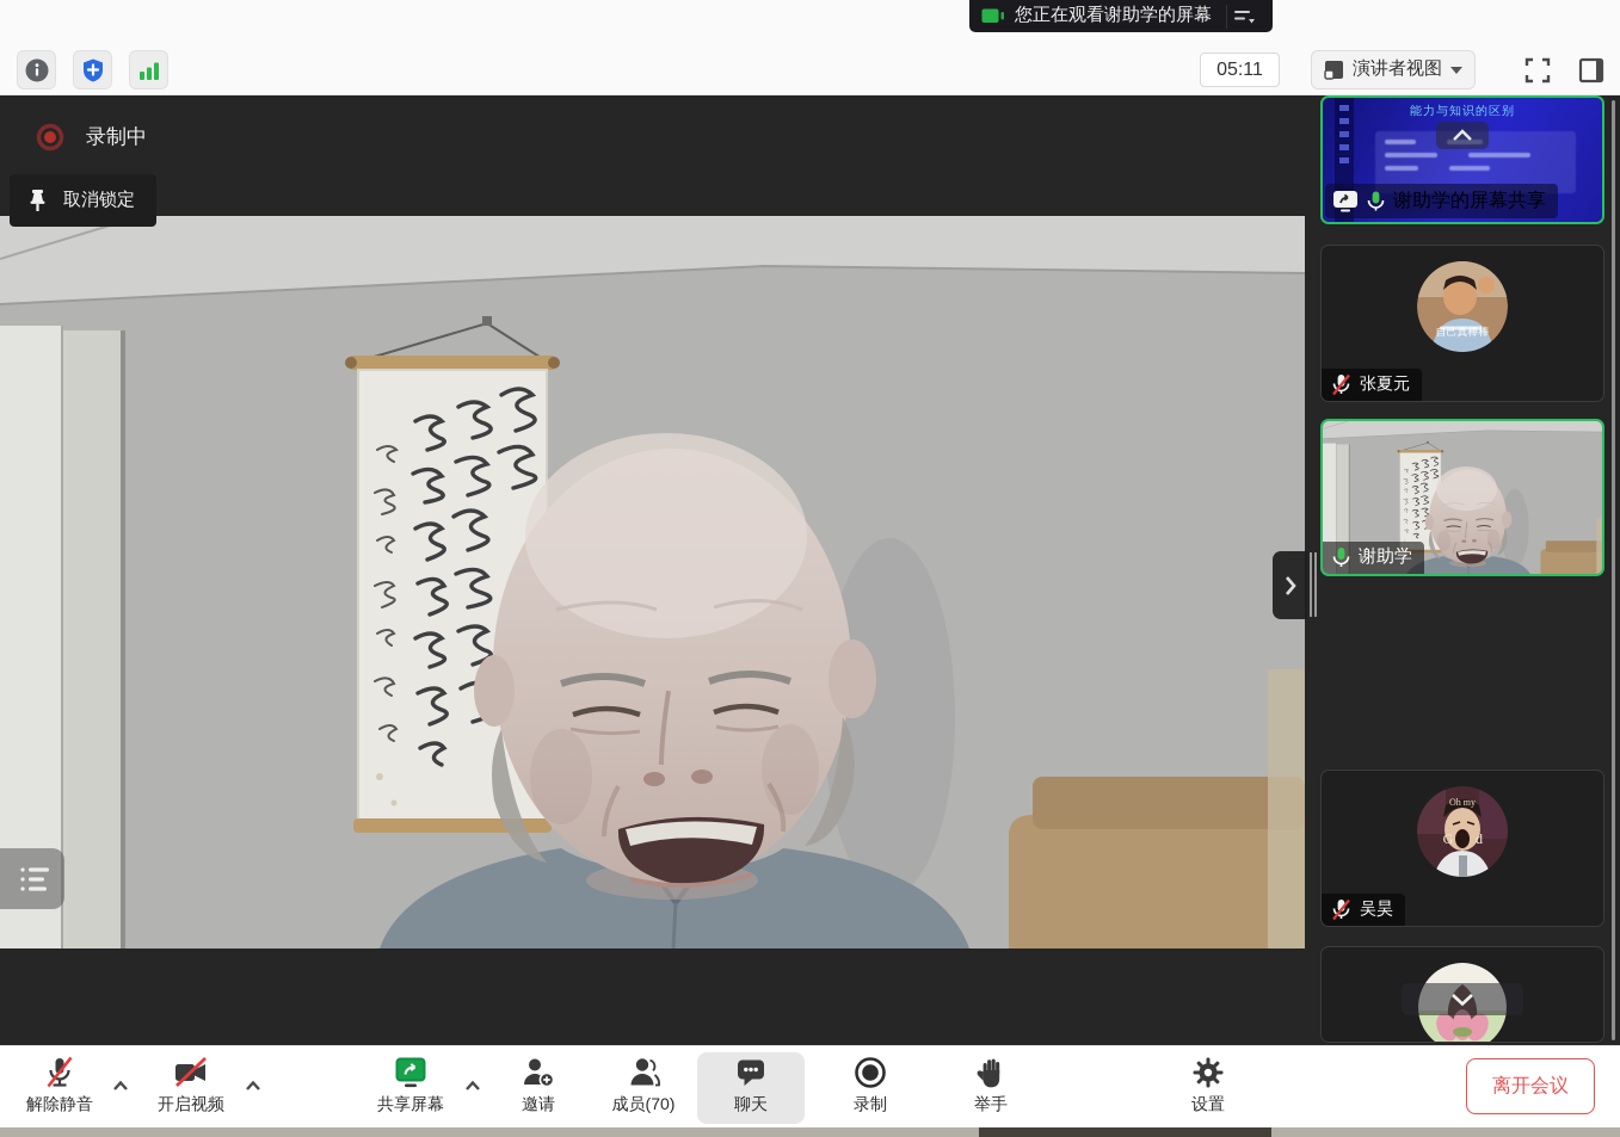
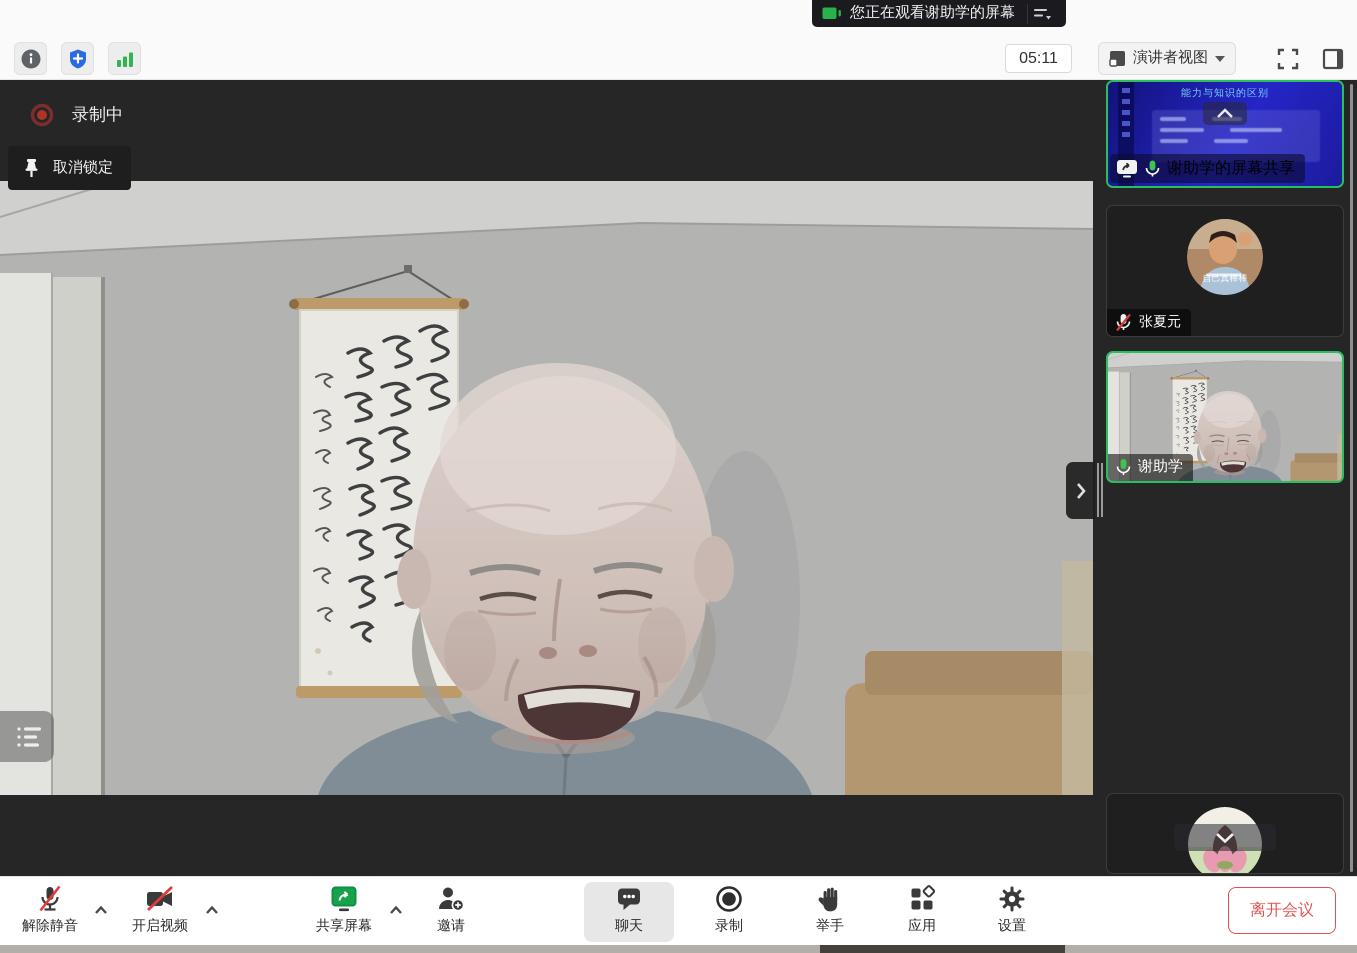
  05:11
  演讲者视图
  您正在观看谢助学的屏幕
  录制中
  取消锁定
  能力与知识的区别
  谢助学的屏幕共享
  自己真棒棒
  张夏元
  谢助学
- Oh my
- G
- d
- 吴昊
  解除静音
  开启视频
  共享屏幕
  邀请
- 成员(70)
  聊天
  录制
  举手
+ 应用
  设置
  离开会议
